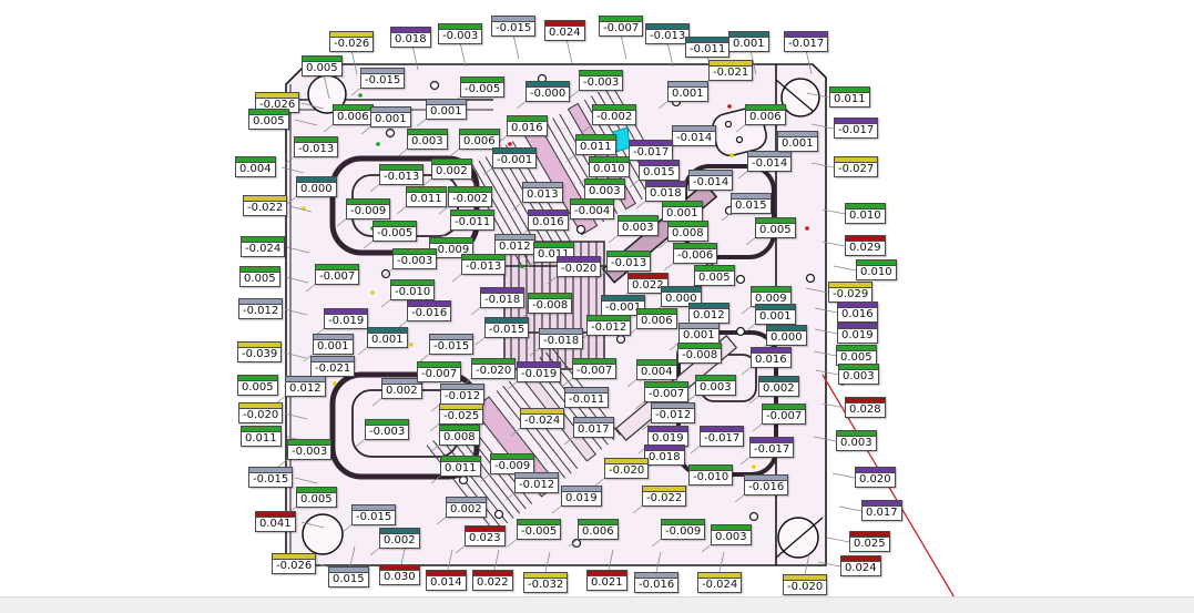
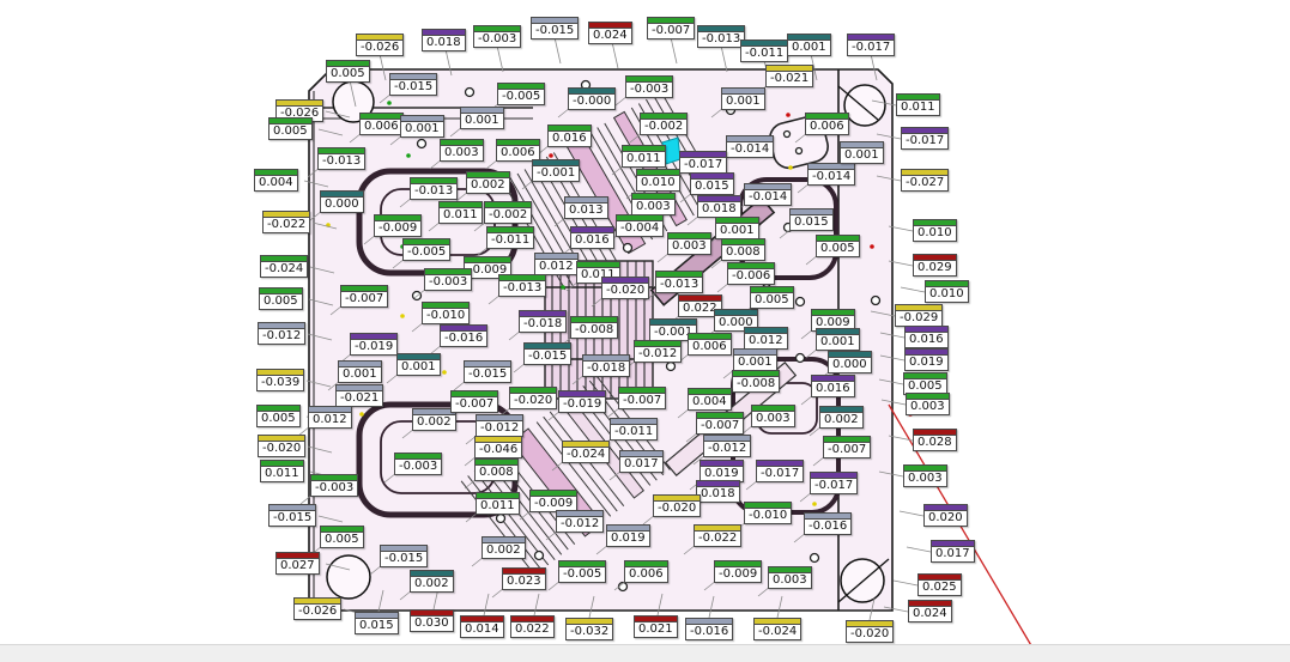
  -0.026
  0.018
  -0.003
  -0.015
  0.024
  -0.007
  -0.013
  -0.011
  0.001
  -0.017
  0.005
  -0.015
  -0.005
  -0.000
  -0.003
  0.001
  -0.021
  0.011
  -0.026
  0.005
  0.004
  -0.022
  -0.024
  0.005
  -0.012
  -0.039
  0.005
  -0.020
  0.011
  -0.015
- 0.041
+ 0.027
  -0.026
  0.006
  0.001
  -0.013
  0.000
  -0.009
  -0.005
  -0.007
  -0.019
  0.001
  -0.021
  0.012
  0.001
  -0.003
  0.002
  -0.015
  0.005
  0.002
  0.015
  0.030
  0.001
  0.003
  0.006
  0.016
  -0.002
  0.011
  -0.001
  0.010
  -0.013
  0.002
  0.003
  0.011
  -0.002
  0.013
  -0.004
  -0.011
  0.016
  -0.014
  -0.017
  0.015
  -0.014
  0.018
  0.001
  0.015
  0.003
  0.008
  0.005
  -0.014
  0.001
  0.006
  -0.006
  0.009
  0.012
  0.011
  -0.003
  -0.013
  -0.020
  -0.013
  0.02
  -0.010
  -0.018
  -0.008
  -0.00
  0.000
  -0.016
  -0.015
  -0.012
  -0.018
  -0.015
  0.006
  0.005
  0.009
  0.012
  0.001
  0.001
  0.000
  -0.008
  0.016
  -0.017
  -0.027
  0.010
  0.029
  0.010
  -0.029
  0.016
  0.019
  0.005
  0.003
  0.028
  0.003
  0.020
  0.017
  0.025
  0.024
  -0.007
  -0.020
  -0.019
  -0.007
  0.004
  0.003
  0.002
  -0.012
  -0.011
  -0.007
- -0.025
+ -0.046
  -0.024
  0.017
  -0.012
  -0.007
  0.008
  -0.003
  0.019
  -0.017
  -0.017
  0.018
  0.011
  -0.009
  -0.020
  -0.010
  -0.012
  -0.016
  0.019
  -0.022
  0.002
  -0.005
  0.006
  0.023
  -0.009
  0.003
  0.014
  0.022
  -0.032
  0.021
  -0.016
  -0.024
  -0.020
